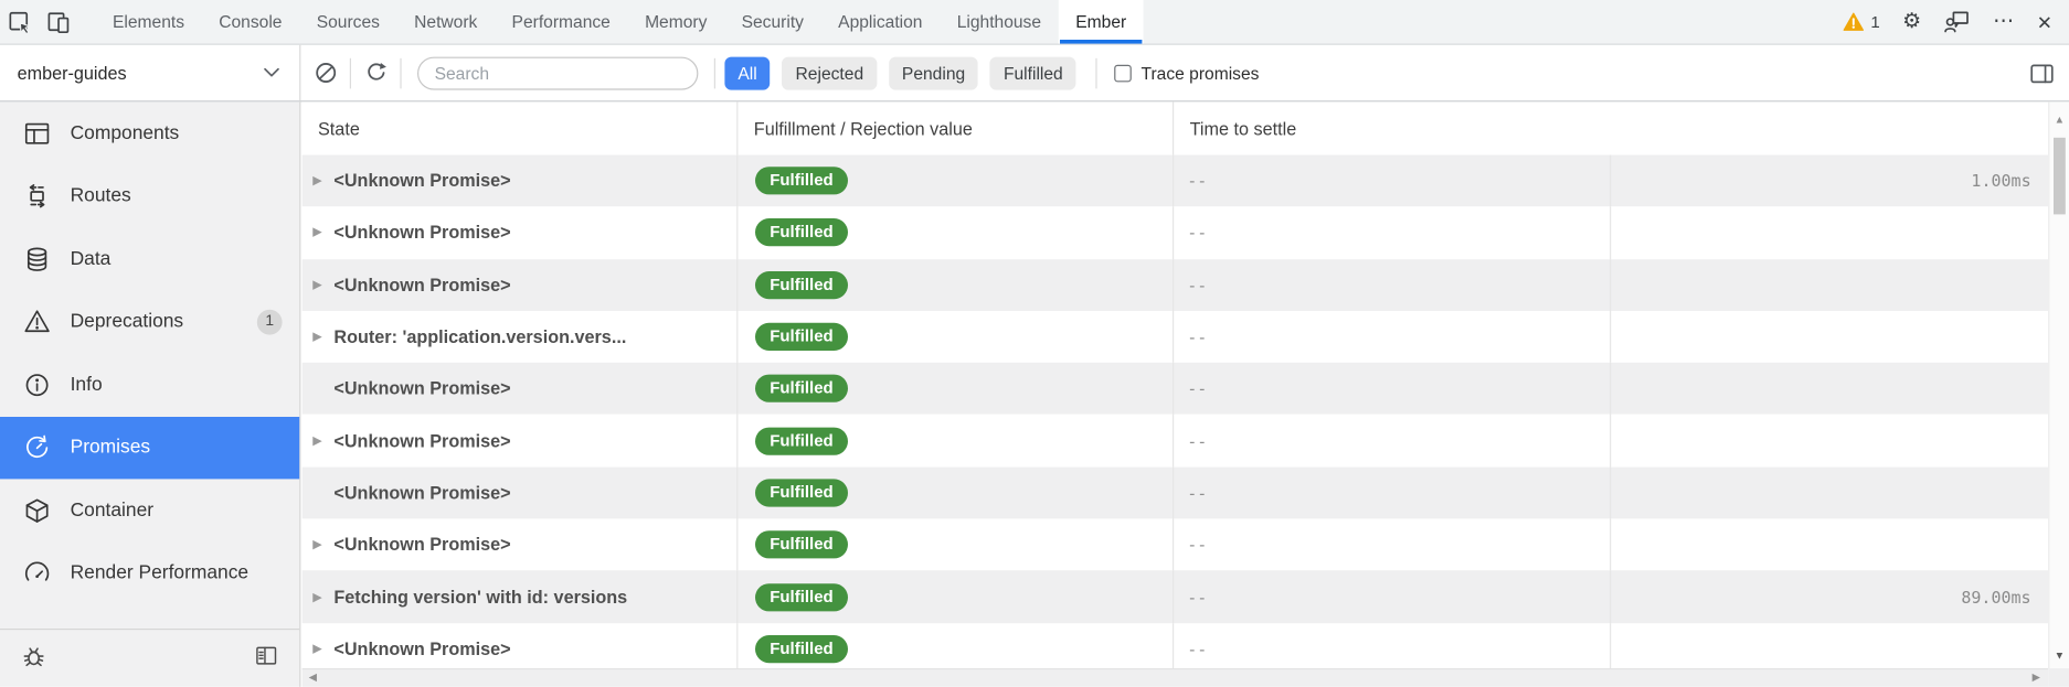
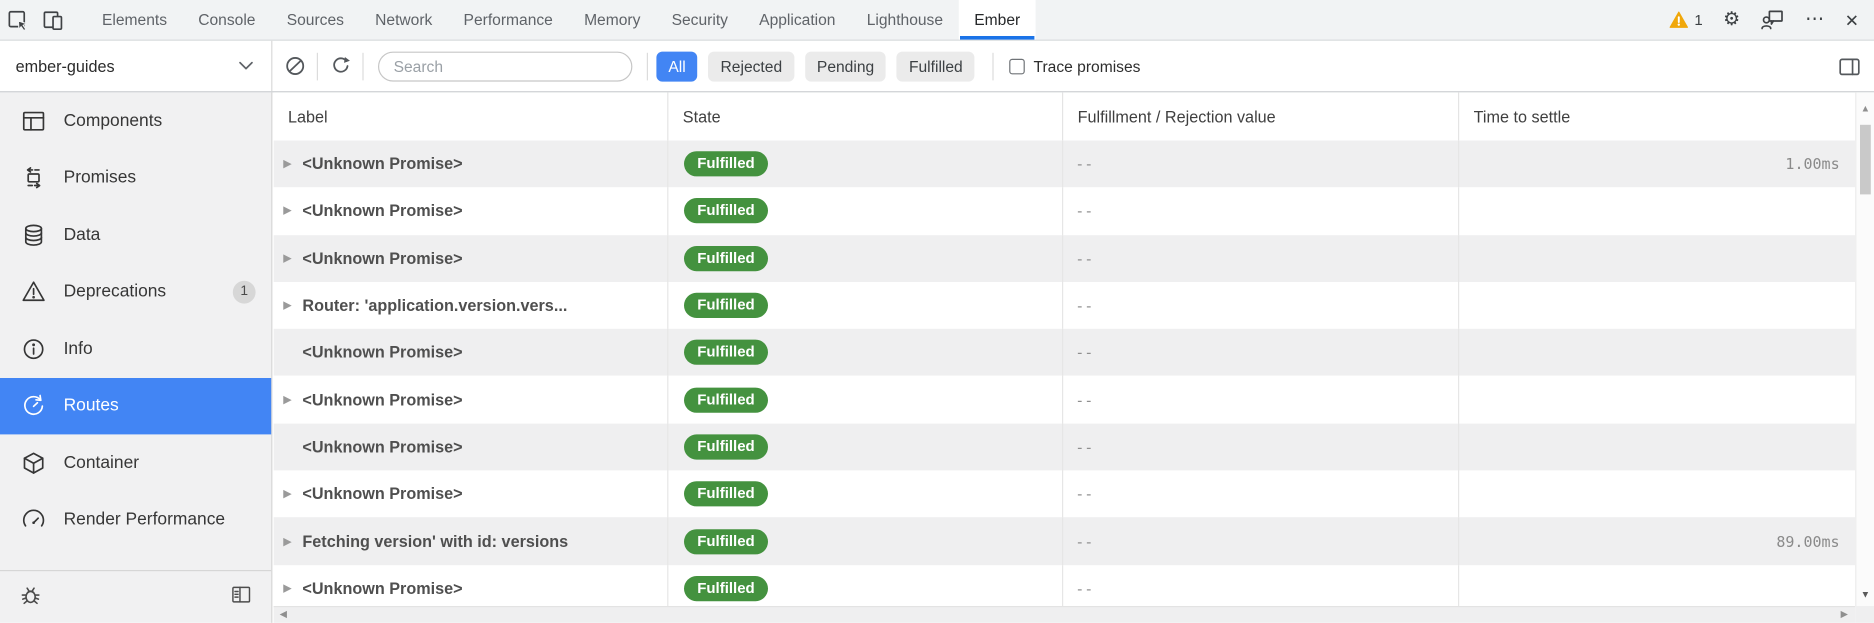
  Elements
  Console
  Sources
  Network
  Performance
  Memory
  Security
  Application
  Lighthouse
  Ember
  1
  ⚙
  ⋯
  ✕
  ember-guides
  Search
  All
  Rejected
  Pending
  Fulfilled
  Trace promises
  Components
- Routes
+ Promises
  Data
  Deprecations
  1
  Info
- Promises
+ Routes
  Container
  Render Performance
+ Label
  State
  Fulfillment / Rejection value
  Time to settle
  ▶
  <Unknown Promise>
  Fulfilled
  --
  1.00ms
  ▶
  <Unknown Promise>
  Fulfilled
  --
  ▶
  <Unknown Promise>
  Fulfilled
  --
  ▶
  Router: 'application.version.vers...
  Fulfilled
  --
  <Unknown Promise>
  Fulfilled
  --
  ▶
  <Unknown Promise>
  Fulfilled
  --
  <Unknown Promise>
  Fulfilled
  --
  ▶
  <Unknown Promise>
  Fulfilled
  --
  ▶
  Fetching version' with id: versions
  Fulfilled
  --
  89.00ms
  ▶
  <Unknown Promise>
  Fulfilled
  --
  ▲
  ▼
  ◀
  ▶
